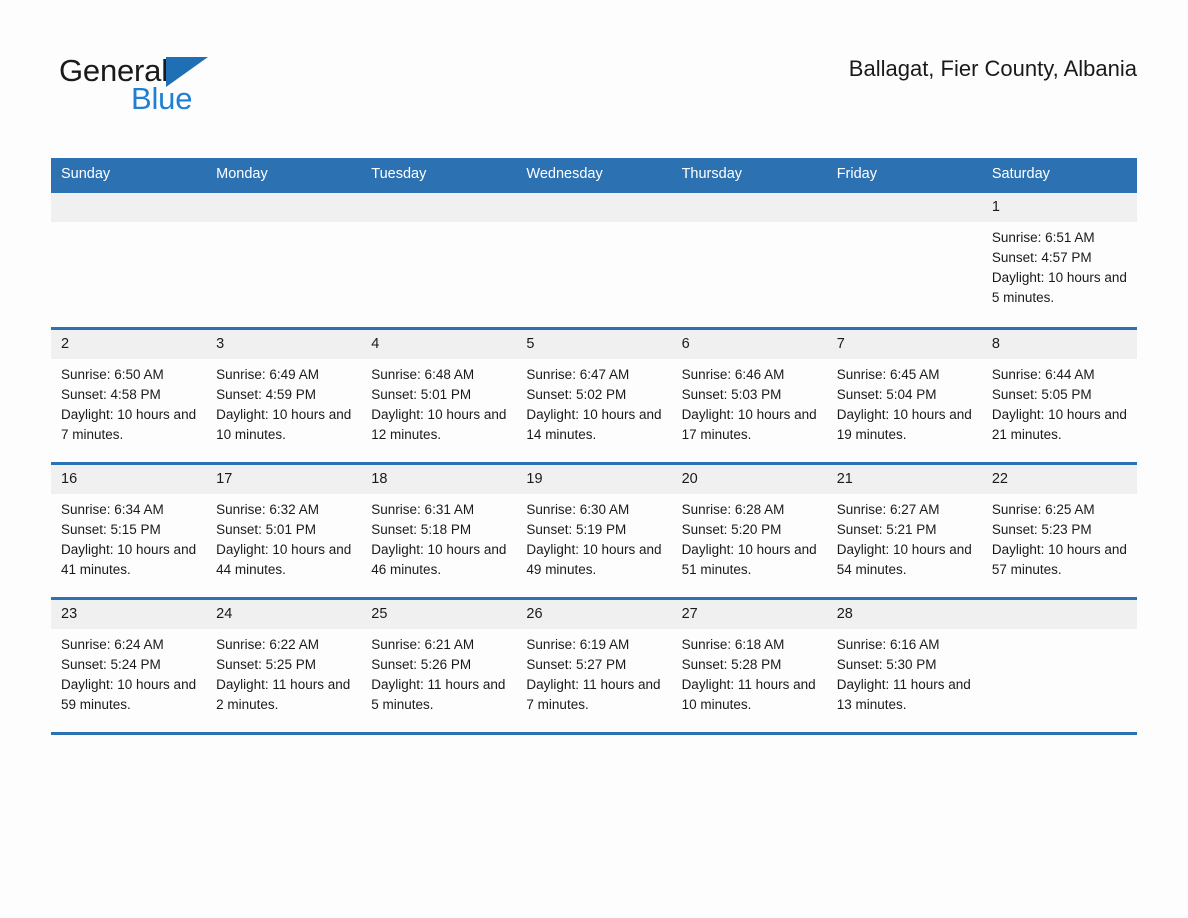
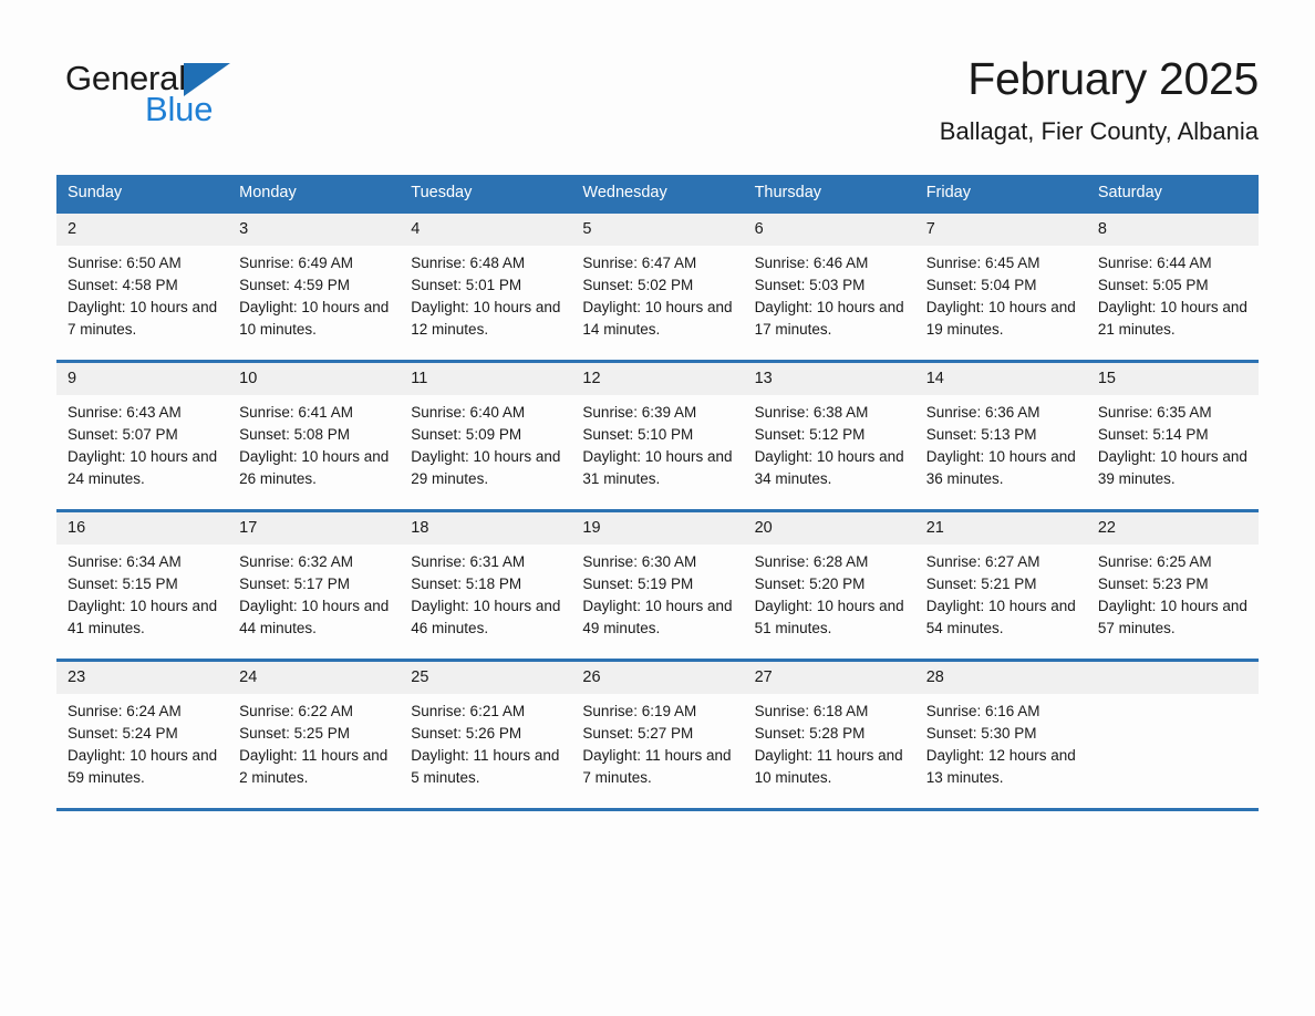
  General
  Blue
+ February 2025
  Ballagat, Fier County, Albania
  Sunday	Monday	Tuesday	Wednesday	Thursday	Friday	Saturday
- 						1Sunrise: 6:51 AMSunset: 4:57 PMDaylight: 10 hours and 5 minutes.
  2Sunrise: 6:50 AMSunset: 4:58 PMDaylight: 10 hours and 7 minutes.	3Sunrise: 6:49 AMSunset: 4:59 PMDaylight: 10 hours and 10 minutes.	4Sunrise: 6:48 AMSunset: 5:01 PMDaylight: 10 hours and 12 minutes.	5Sunrise: 6:47 AMSunset: 5:02 PMDaylight: 10 hours and 14 minutes.	6Sunrise: 6:46 AMSunset: 5:03 PMDaylight: 10 hours and 17 minutes.	7Sunrise: 6:45 AMSunset: 5:04 PMDaylight: 10 hours and 19 minutes.	8Sunrise: 6:44 AMSunset: 5:05 PMDaylight: 10 hours and 21 minutes.
+ 9Sunrise: 6:43 AMSunset: 5:07 PMDaylight: 10 hours and 24 minutes.	10Sunrise: 6:41 AMSunset: 5:08 PMDaylight: 10 hours and 26 minutes.	11Sunrise: 6:40 AMSunset: 5:09 PMDaylight: 10 hours and 29 minutes.	12Sunrise: 6:39 AMSunset: 5:10 PMDaylight: 10 hours and 31 minutes.	13Sunrise: 6:38 AMSunset: 5:12 PMDaylight: 10 hours and 34 minutes.	14Sunrise: 6:36 AMSunset: 5:13 PMDaylight: 10 hours and 36 minutes.	15Sunrise: 6:35 AMSunset: 5:14 PMDaylight: 10 hours and 39 minutes.
- 16Sunrise: 6:34 AMSunset: 5:15 PMDaylight: 10 hours and 41 minutes.	17Sunrise: 6:32 AMSunset: 5:01 PMDaylight: 10 hours and 44 minutes.	18Sunrise: 6:31 AMSunset: 5:18 PMDaylight: 10 hours and 46 minutes.	19Sunrise: 6:30 AMSunset: 5:19 PMDaylight: 10 hours and 49 minutes.	20Sunrise: 6:28 AMSunset: 5:20 PMDaylight: 10 hours and 51 minutes.	21Sunrise: 6:27 AMSunset: 5:21 PMDaylight: 10 hours and 54 minutes.	22Sunrise: 6:25 AMSunset: 5:23 PMDaylight: 10 hours and 57 minutes.
+ 16Sunrise: 6:34 AMSunset: 5:15 PMDaylight: 10 hours and 41 minutes.	17Sunrise: 6:32 AMSunset: 5:17 PMDaylight: 10 hours and 44 minutes.	18Sunrise: 6:31 AMSunset: 5:18 PMDaylight: 10 hours and 46 minutes.	19Sunrise: 6:30 AMSunset: 5:19 PMDaylight: 10 hours and 49 minutes.	20Sunrise: 6:28 AMSunset: 5:20 PMDaylight: 10 hours and 51 minutes.	21Sunrise: 6:27 AMSunset: 5:21 PMDaylight: 10 hours and 54 minutes.	22Sunrise: 6:25 AMSunset: 5:23 PMDaylight: 10 hours and 57 minutes.
- 23Sunrise: 6:24 AMSunset: 5:24 PMDaylight: 10 hours and 59 minutes.	24Sunrise: 6:22 AMSunset: 5:25 PMDaylight: 11 hours and 2 minutes.	25Sunrise: 6:21 AMSunset: 5:26 PMDaylight: 11 hours and 5 minutes.	26Sunrise: 6:19 AMSunset: 5:27 PMDaylight: 11 hours and 7 minutes.	27Sunrise: 6:18 AMSunset: 5:28 PMDaylight: 11 hours and 10 minutes.	28Sunrise: 6:16 AMSunset: 5:30 PMDaylight: 11 hours and 13 minutes.
+ 23Sunrise: 6:24 AMSunset: 5:24 PMDaylight: 10 hours and 59 minutes.	24Sunrise: 6:22 AMSunset: 5:25 PMDaylight: 11 hours and 2 minutes.	25Sunrise: 6:21 AMSunset: 5:26 PMDaylight: 11 hours and 5 minutes.	26Sunrise: 6:19 AMSunset: 5:27 PMDaylight: 11 hours and 7 minutes.	27Sunrise: 6:18 AMSunset: 5:28 PMDaylight: 11 hours and 10 minutes.	28Sunrise: 6:16 AMSunset: 5:30 PMDaylight: 12 hours and 13 minutes.
